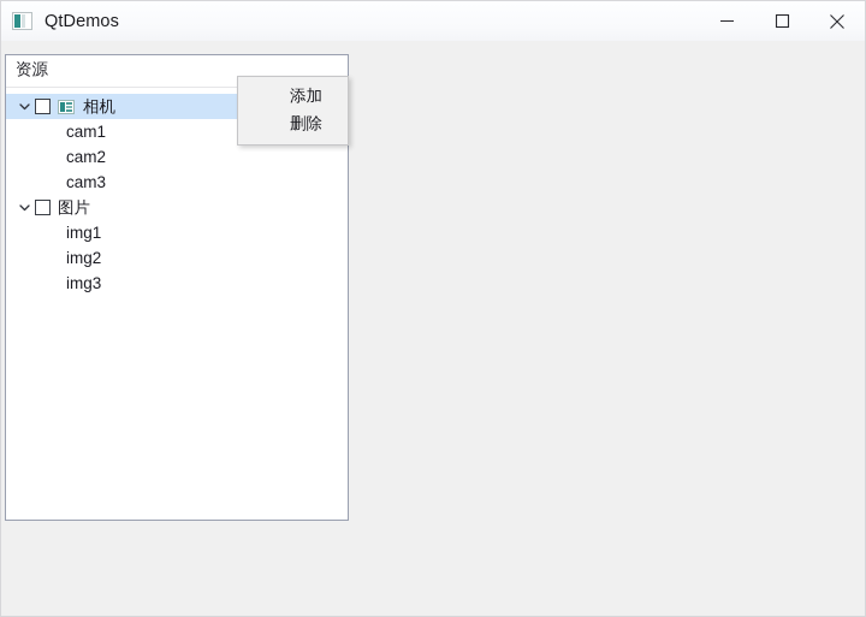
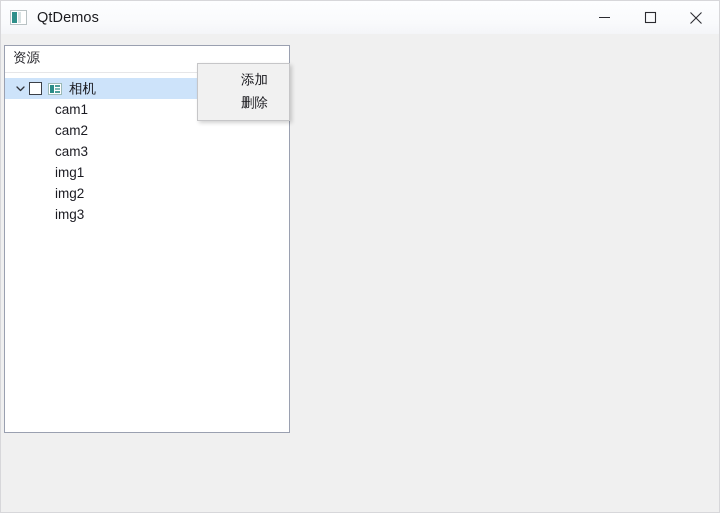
  QtDemos
  资源
  相机
  cam1
  cam2
  cam3
- 图片
  img1
  img2
  img3
  添加
  删除
